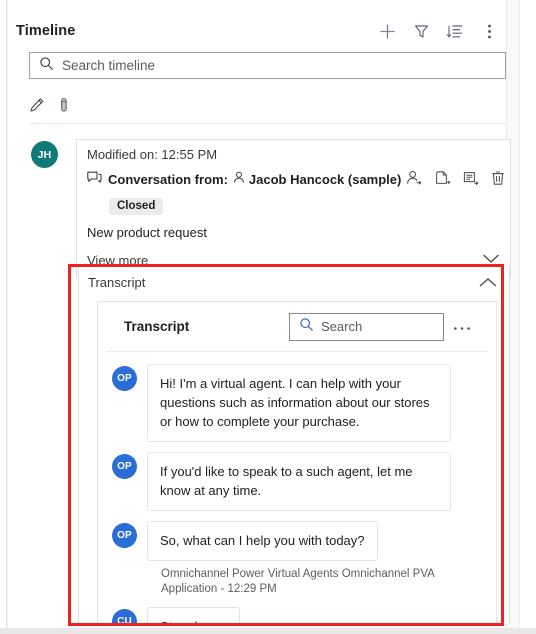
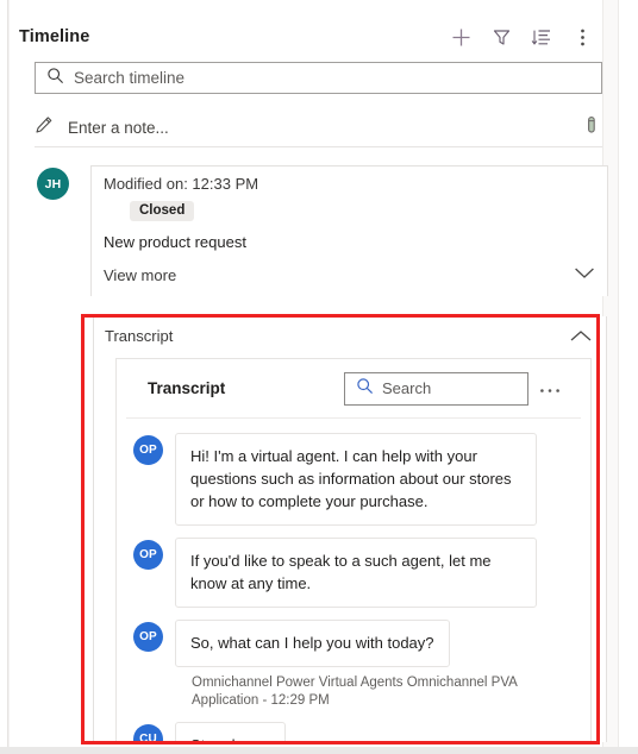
  Timeline
  Search timeline
+ Enter a note...
  JH
- Modified on: 12:55 PM
+ Modified on: 12:33 PM
- Conversation from:
- Jacob Hancock (sample)
  Closed
  New product request
  View more
  Transcript
  Transcript
  Search
  OP
  Hi! I'm a virtual agent. I can help with your questions such as information about our stores or how to complete your purchase.
  OP
  If you'd like to speak to a such agent, let me know at any time.
  OP
  So, what can I help you with today?
  Omnichannel Power Virtual Agents Omnichannel PVA Application - 12:29 PM
  CU
